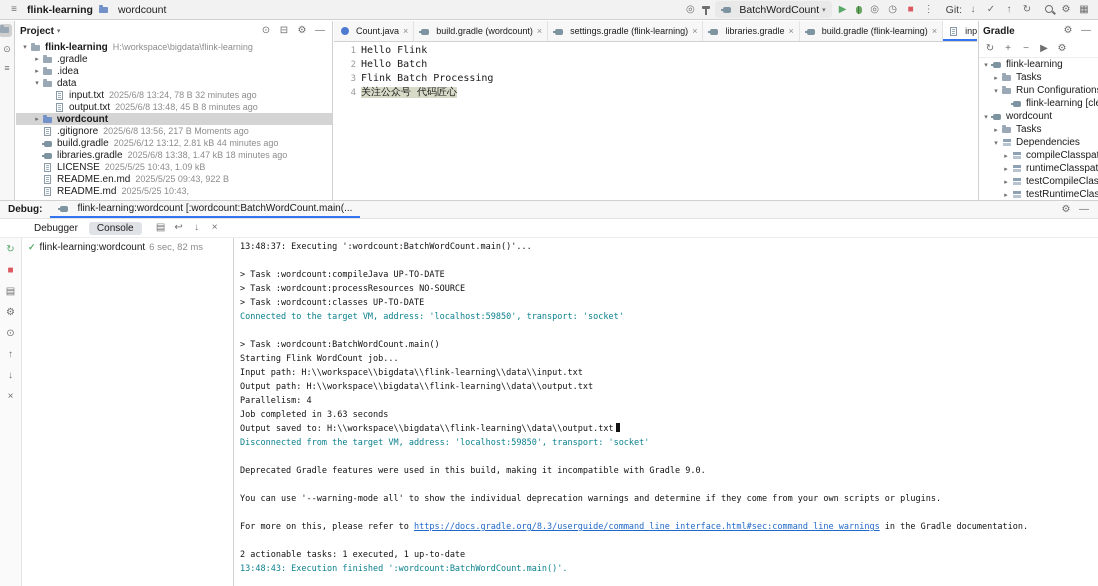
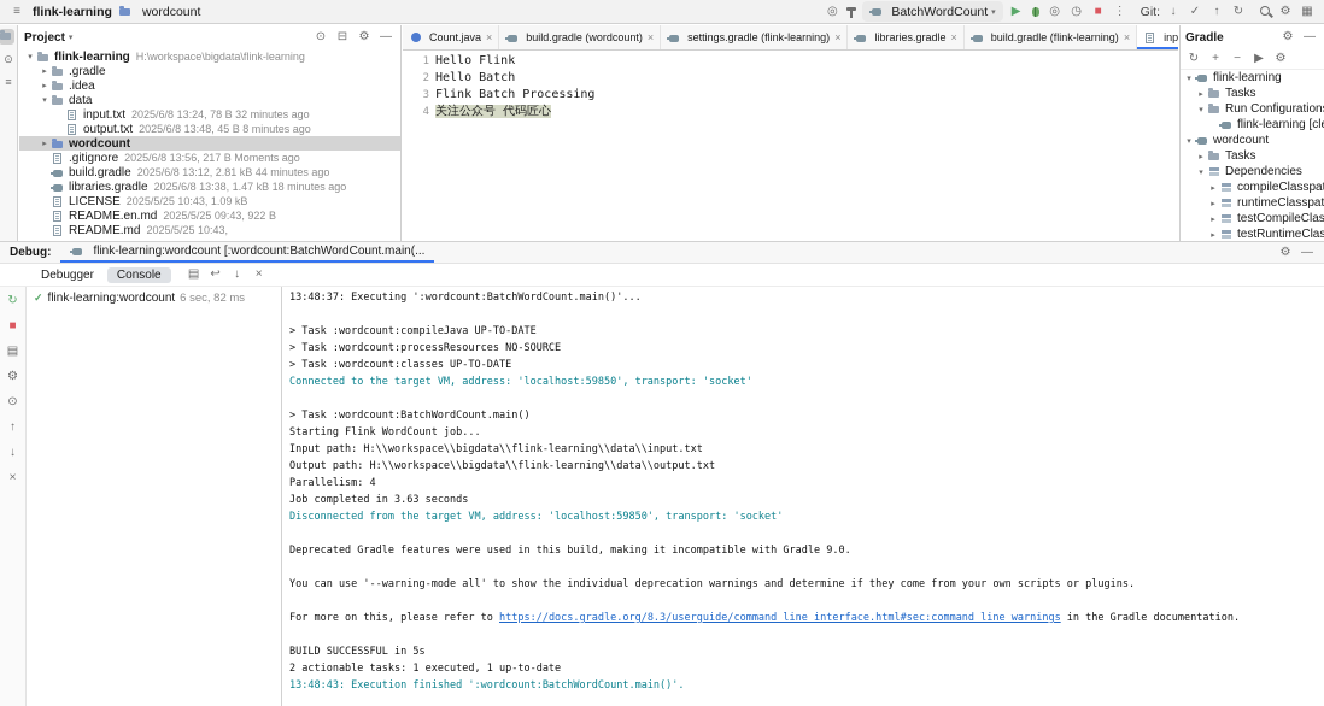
  ≡
  flink-learning
  wordcount
  ◎
  BatchWordCount
  ▶
  ◎
  ◷
  ■
  ⋮
  Git:
  ↓
  ✓
  ↑
  ↻
  ⚙
  ▦
  ⊙
  ≡
  Project
  ⊙
  ⊟
  ⚙
  —
  flink-learning
  H:\workspace\bigdata\flink-learning
  .gradle
  .idea
  data
  input.txt
  2025/6/8 13:24, 78 B 32 minutes ago
  output.txt
  2025/6/8 13:48, 45 B 8 minutes ago
  wordcount
  .gitignore
  2025/6/8 13:56, 217 B Moments ago
  build.gradle
- 2025/6/12 13:12, 2.81 kB 44 minutes ago
+ 2025/6/8 13:12, 2.81 kB 44 minutes ago
  libraries.gradle
  2025/6/8 13:38, 1.47 kB 18 minutes ago
  LICENSE
  2025/5/25 10:43, 1.09 kB
  README.en.md
  2025/5/25 09:43, 922 B
  README.md
  2025/5/25 10:43,
  Count.java
  ×
  build.gradle (wordcount)
  ×
  settings.gradle (flink-learning)
  ×
  libraries.gradle
  ×
  build.gradle (flink-learning)
  ×
  1
  2
  3
  4
  Hello Flink
  Hello Batch
  Flink Batch Processing
  关注公众号 代码匠心
  Gradle
  ⚙
  —
  ↻
  +
  −
  ▶
  ⚙
  flink-learning
  Tasks
  Run Configuration
  flink-learning [cl
  wordcount
  Tasks
  Dependencies
  compileClasspa
  runtimeClasspat
  testCompileClas
  testRuntimeClas
  Debug:
  flink-learning:wordcount [:wordcount:BatchWordCount.main(...
  ⚙
  —
  Debugger
  Console
  ▤
  ↩
  ↓
  ×
  ↻
  ■
  ▤
  ⚙
  ⊙
  ↑
  ↓
  ×
  ✓
  flink-learning:wordcount
  6 sec, 82 ms
  13:48:37: Executing ':wordcount:BatchWordCount.main()'...
  > Task :wordcount:compileJava UP-TO-DATE
  > Task :wordcount:processResources NO-SOURCE
  > Task :wordcount:classes UP-TO-DATE
  Connected to the target VM, address: 'localhost:59850', transport: 'socket'
  > Task :wordcount:BatchWordCount.main()
  Starting Flink WordCount job...
  Input path: H:\\workspace\\bigdata\\flink-learning\\data\\input.txt
  Output path: H:\\workspace\\bigdata\\flink-learning\\data\\output.txt
  Parallelism: 4
  Job completed in 3.63 seconds
- Output saved to: H:\\workspace\\bigdata\\flink-learning\\data\\output.txt
  Disconnected from the target VM, address: 'localhost:59850', transport: 'socket'
  Deprecated Gradle features were used in this build, making it incompatible with Gradle 9.0.
  You can use '--warning-mode all' to show the individual deprecation warnings and determine if they come from your own scripts or plugins.
  For more on this, please refer to https://docs.gradle.org/8.3/userguide/command_line_interface.html#sec:command_line_warnings in the Gradle documentation.
+ BUILD SUCCESSFUL in 5s
  2 actionable tasks: 1 executed, 1 up-to-date
  13:48:43: Execution finished ':wordcount:BatchWordCount.main()'.
